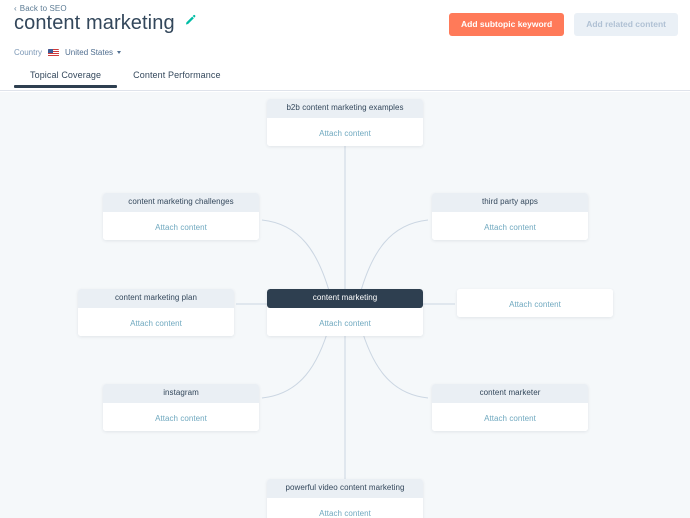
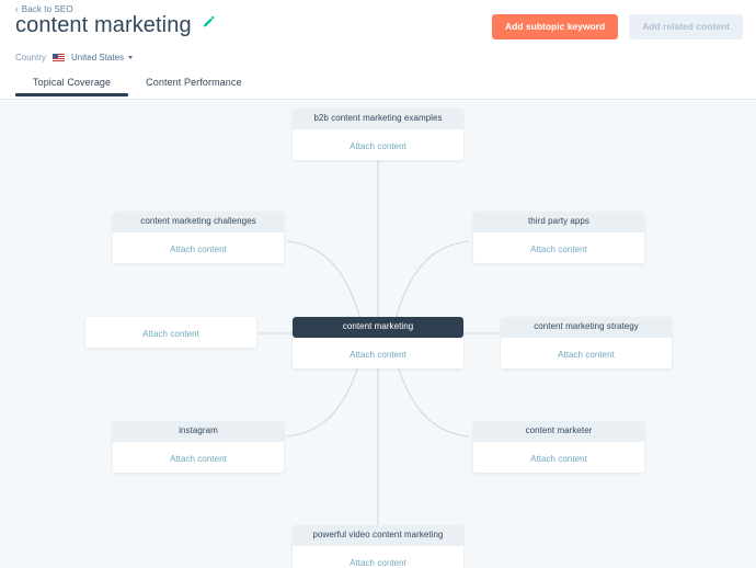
  ‹
  Back to SEO
  content marketing
  Add subtopic keyword
  Add related content
  Country
  United States
  Topical Coverage
  Content Performance
  content marketing
  Attach content
  b2b content marketing examples
  Attach content
  content marketing challenges
  Attach content
  third party apps
  Attach content
- content marketing plan
  Attach content
+ content marketing strategy
  Attach content
  instagram
  Attach content
  content marketer
  Attach content
  powerful video content marketing
  Attach content
